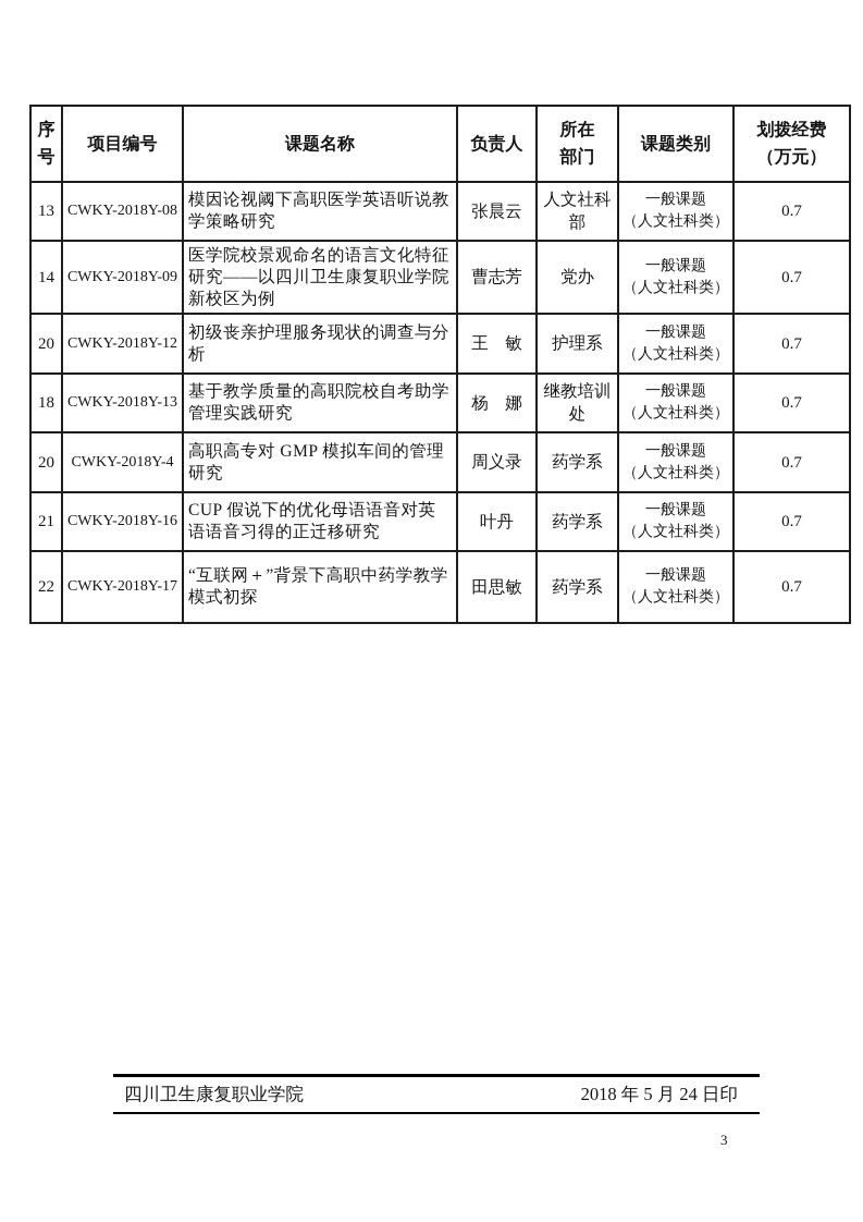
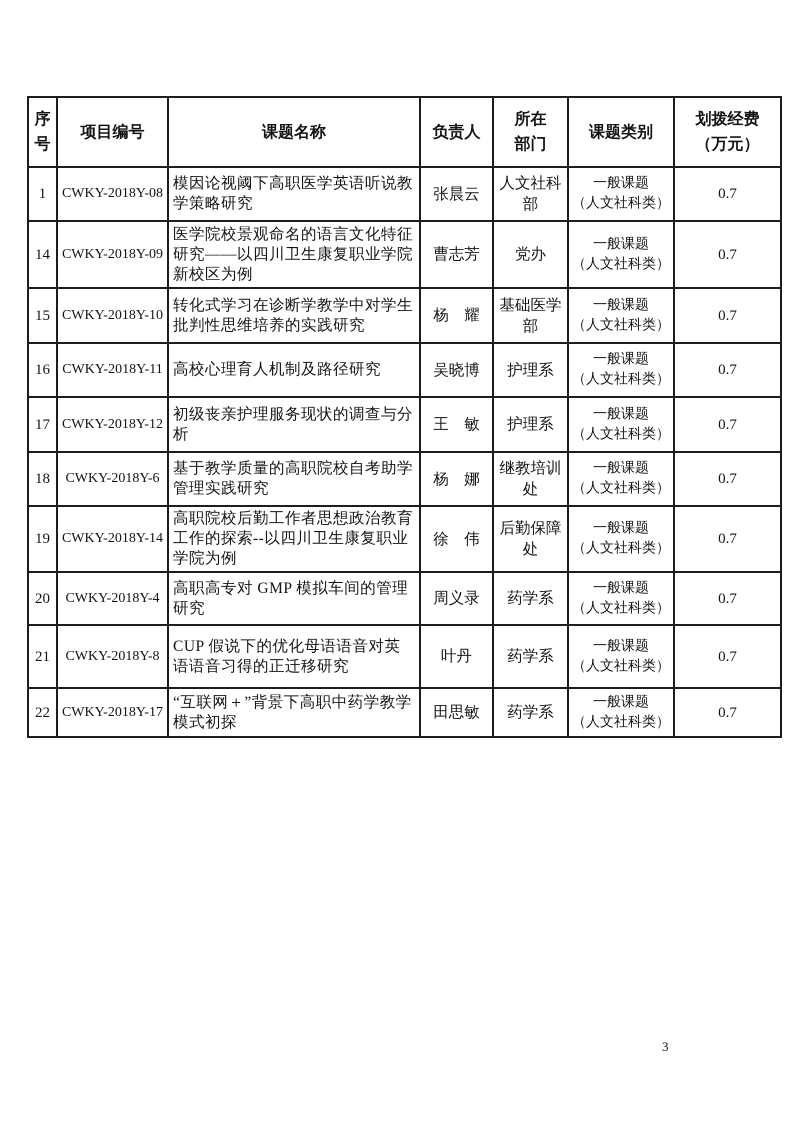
  序 号	项目编号	课题名称	负责人	所在 部门	课题类别	划拨经费 （万元）
- 13	CWKY-2018Y-08	模因论视阈下高职医学英语听说教学策略研究	张晨云	人文社科部	一般课题 （人文社科类）	0.7
+ 1	CWKY-2018Y-08	模因论视阈下高职医学英语听说教学策略研究	张晨云	人文社科部	一般课题 （人文社科类）	0.7
  14	CWKY-2018Y-09	医学院校景观命名的语言文化特征研究——以四川卫生康复职业学院新校区为例	曹志芳	党办	一般课题 （人文社科类）	0.7
+ 15	CWKY-2018Y-10	转化式学习在诊断学教学中对学生批判性思维培养的实践研究	杨 耀	基础医学部	一般课题 （人文社科类）	0.7
+ 16	CWKY-2018Y-11	高校心理育人机制及路径研究	吴晓博	护理系	一般课题 （人文社科类）	0.7
- 20	CWKY-2018Y-12	初级丧亲护理服务现状的调查与分析	王 敏	护理系	一般课题 （人文社科类）	0.7
+ 17	CWKY-2018Y-12	初级丧亲护理服务现状的调查与分析	王 敏	护理系	一般课题 （人文社科类）	0.7
- 18	CWKY-2018Y-13	基于教学质量的高职院校自考助学管理实践研究	杨 娜	继教培训处	一般课题 （人文社科类）	0.7
+ 18	CWKY-2018Y-6	基于教学质量的高职院校自考助学管理实践研究	杨 娜	继教培训处	一般课题 （人文社科类）	0.7
+ 19	CWKY-2018Y-14	高职院校后勤工作者思想政治教育工作的探索--以四川卫生康复职业学院为例	徐 伟	后勤保障处	一般课题 （人文社科类）	0.7
  20	CWKY-2018Y-4	高职高专对 GMP 模拟车间的管理研究	周义录	药学系	一般课题 （人文社科类）	0.7
- 21	CWKY-2018Y-16	CUP 假说下的优化母语语音对英语语音习得的正迁移研究	叶丹	药学系	一般课题 （人文社科类）	0.7
+ 21	CWKY-2018Y-8	CUP 假说下的优化母语语音对英语语音习得的正迁移研究	叶丹	药学系	一般课题 （人文社科类）	0.7
  22	CWKY-2018Y-17	“互联网＋”背景下高职中药学教学模式初探	田思敏	药学系	一般课题 （人文社科类）	0.7
- 四川卫生康复职业学院
- 2018 年 5 月 24 日印
  3
